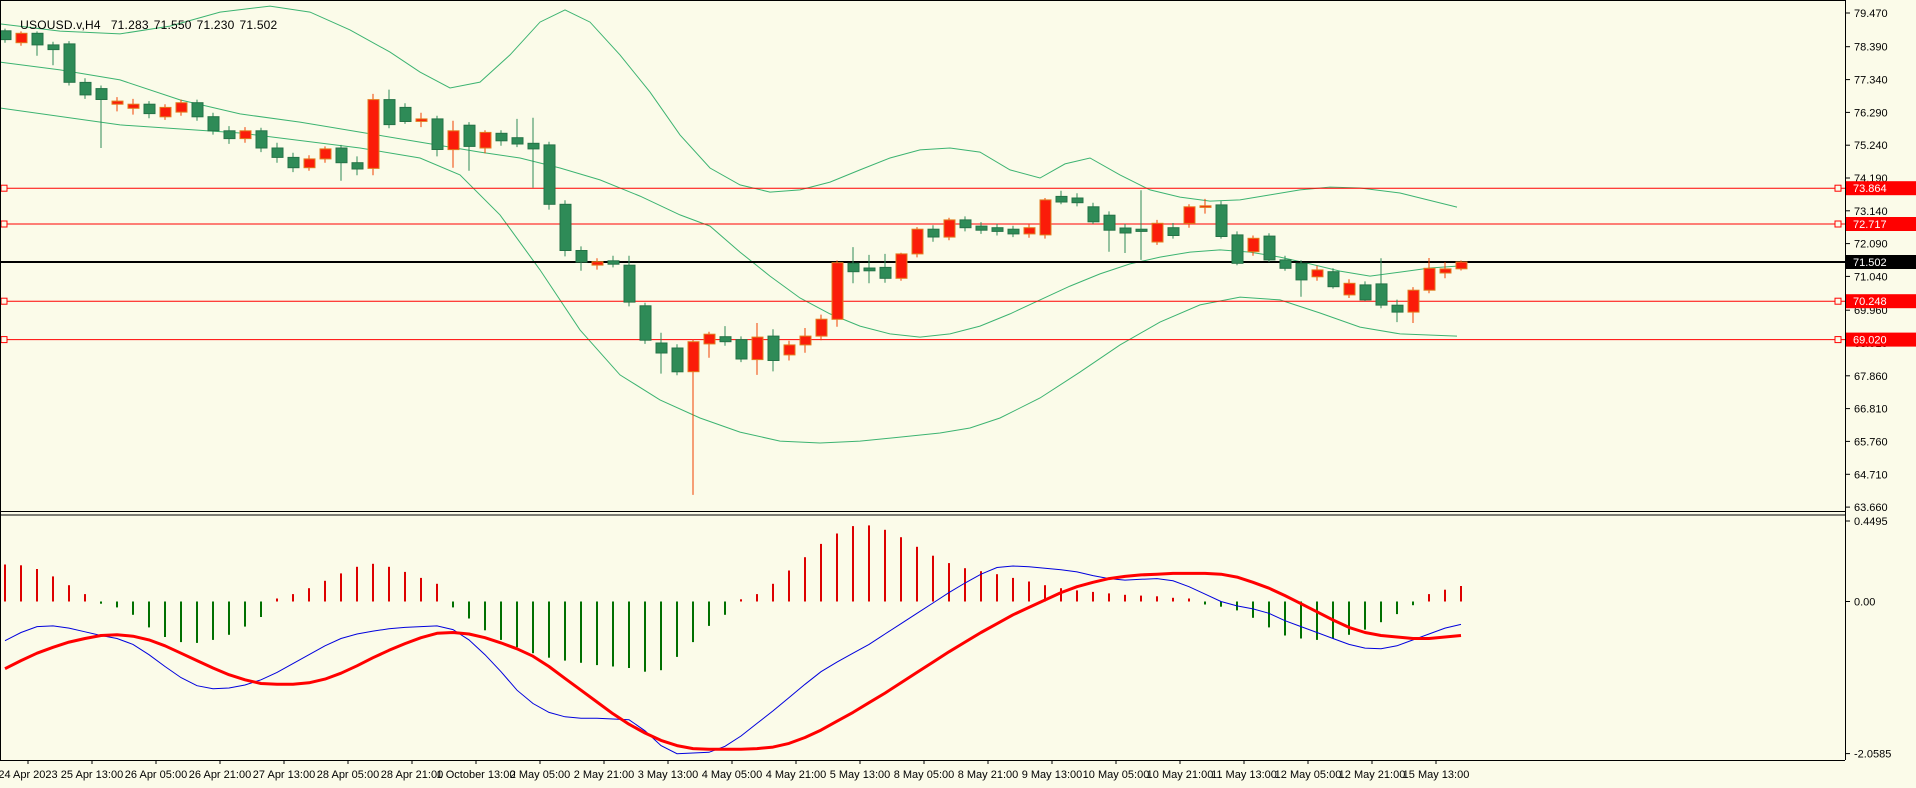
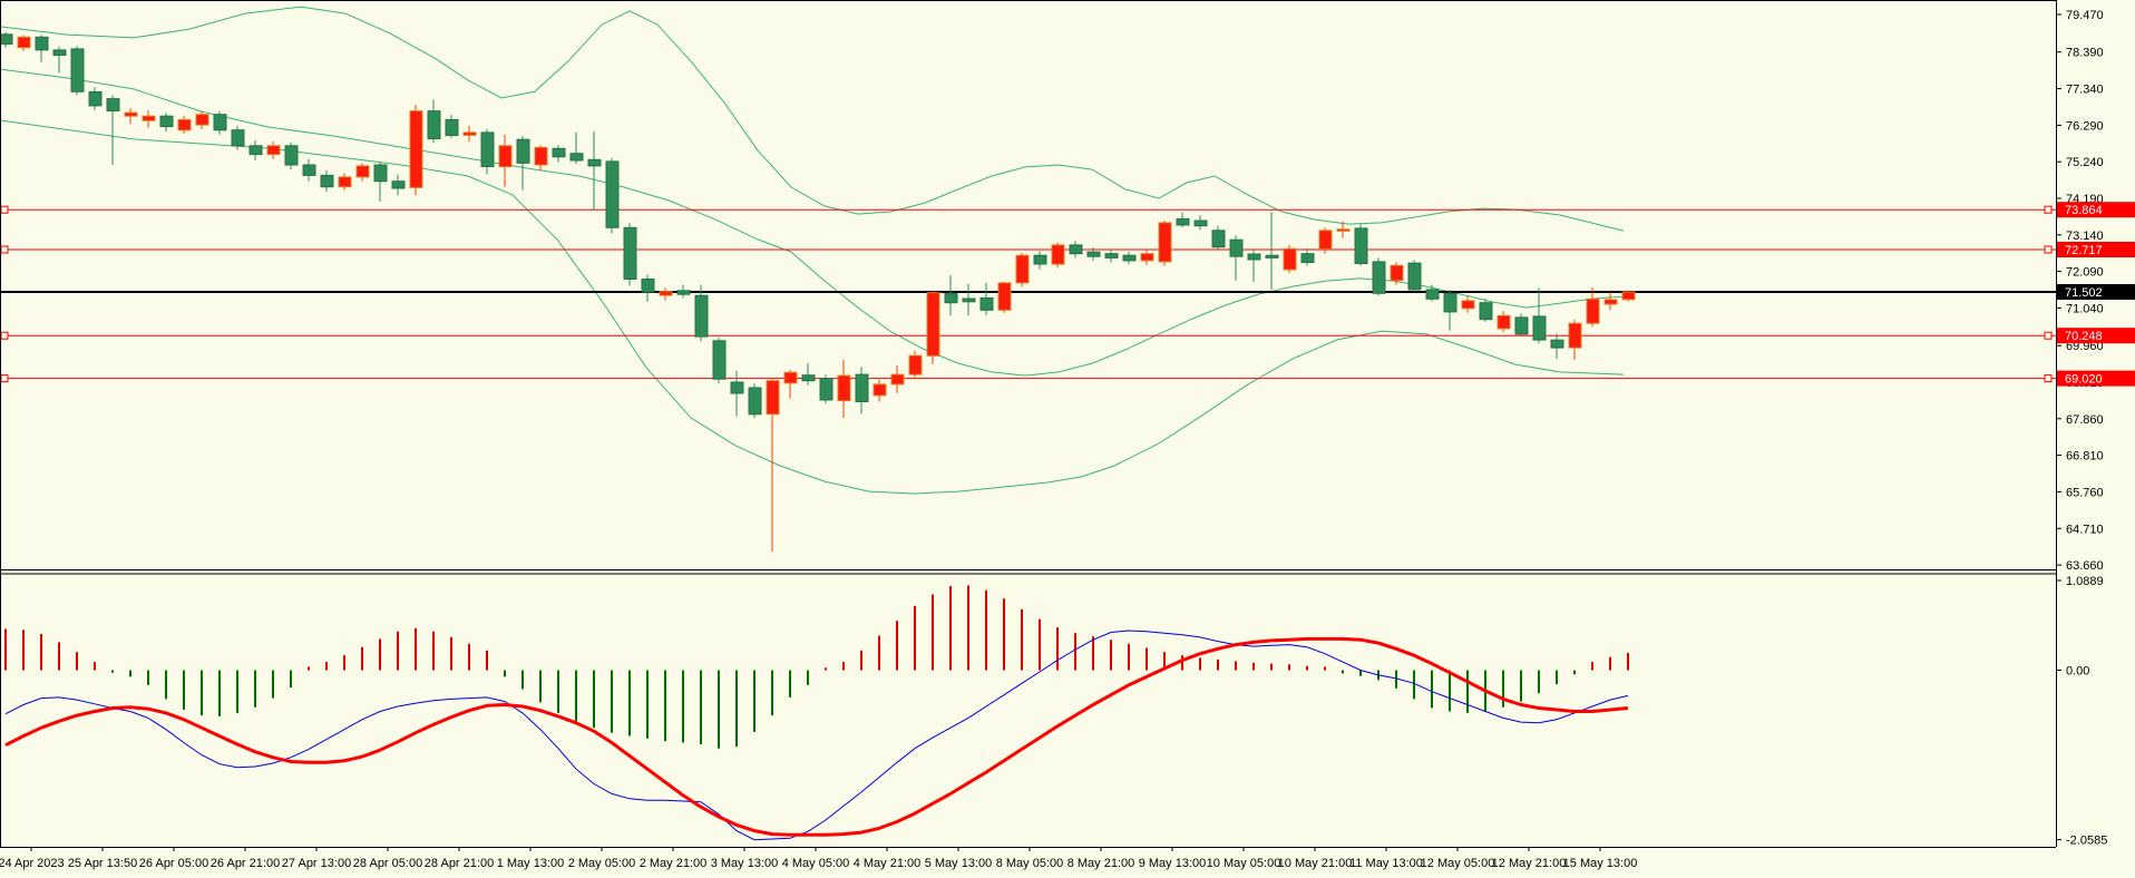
  79.470
  78.390
  77.340
  76.290
  75.240
  74.190
  73.140
  72.090
  71.040
  69.960
  67.860
  66.810
  65.760
  64.710
  63.660
  73.864
  72.717
  70.248
  69.020
  71.502
- 0.4495
+ 1.0889
  0.00
  -2.0585
  24 Apr 2023
- 25 Apr 13:00
+ 25 Apr 13:50
  26 Apr 05:00
  26 Apr 21:00
  27 Apr 13:00
  28 Apr 05:00
  28 Apr 21:00
- 1 October 13:00
+ 1 May 13:00
  2 May 05:00
  2 May 21:00
  3 May 13:00
  4 May 05:00
  4 May 21:00
  5 May 13:00
  8 May 05:00
  8 May 21:00
  9 May 13:00
  10 May 05:00
  10 May 21:00
  11 May 13:00
  12 May 05:00
  12 May 21:00
  15 May 13:00
- USOUSD.v,H4 71.283 71.550 71.230 71.502
